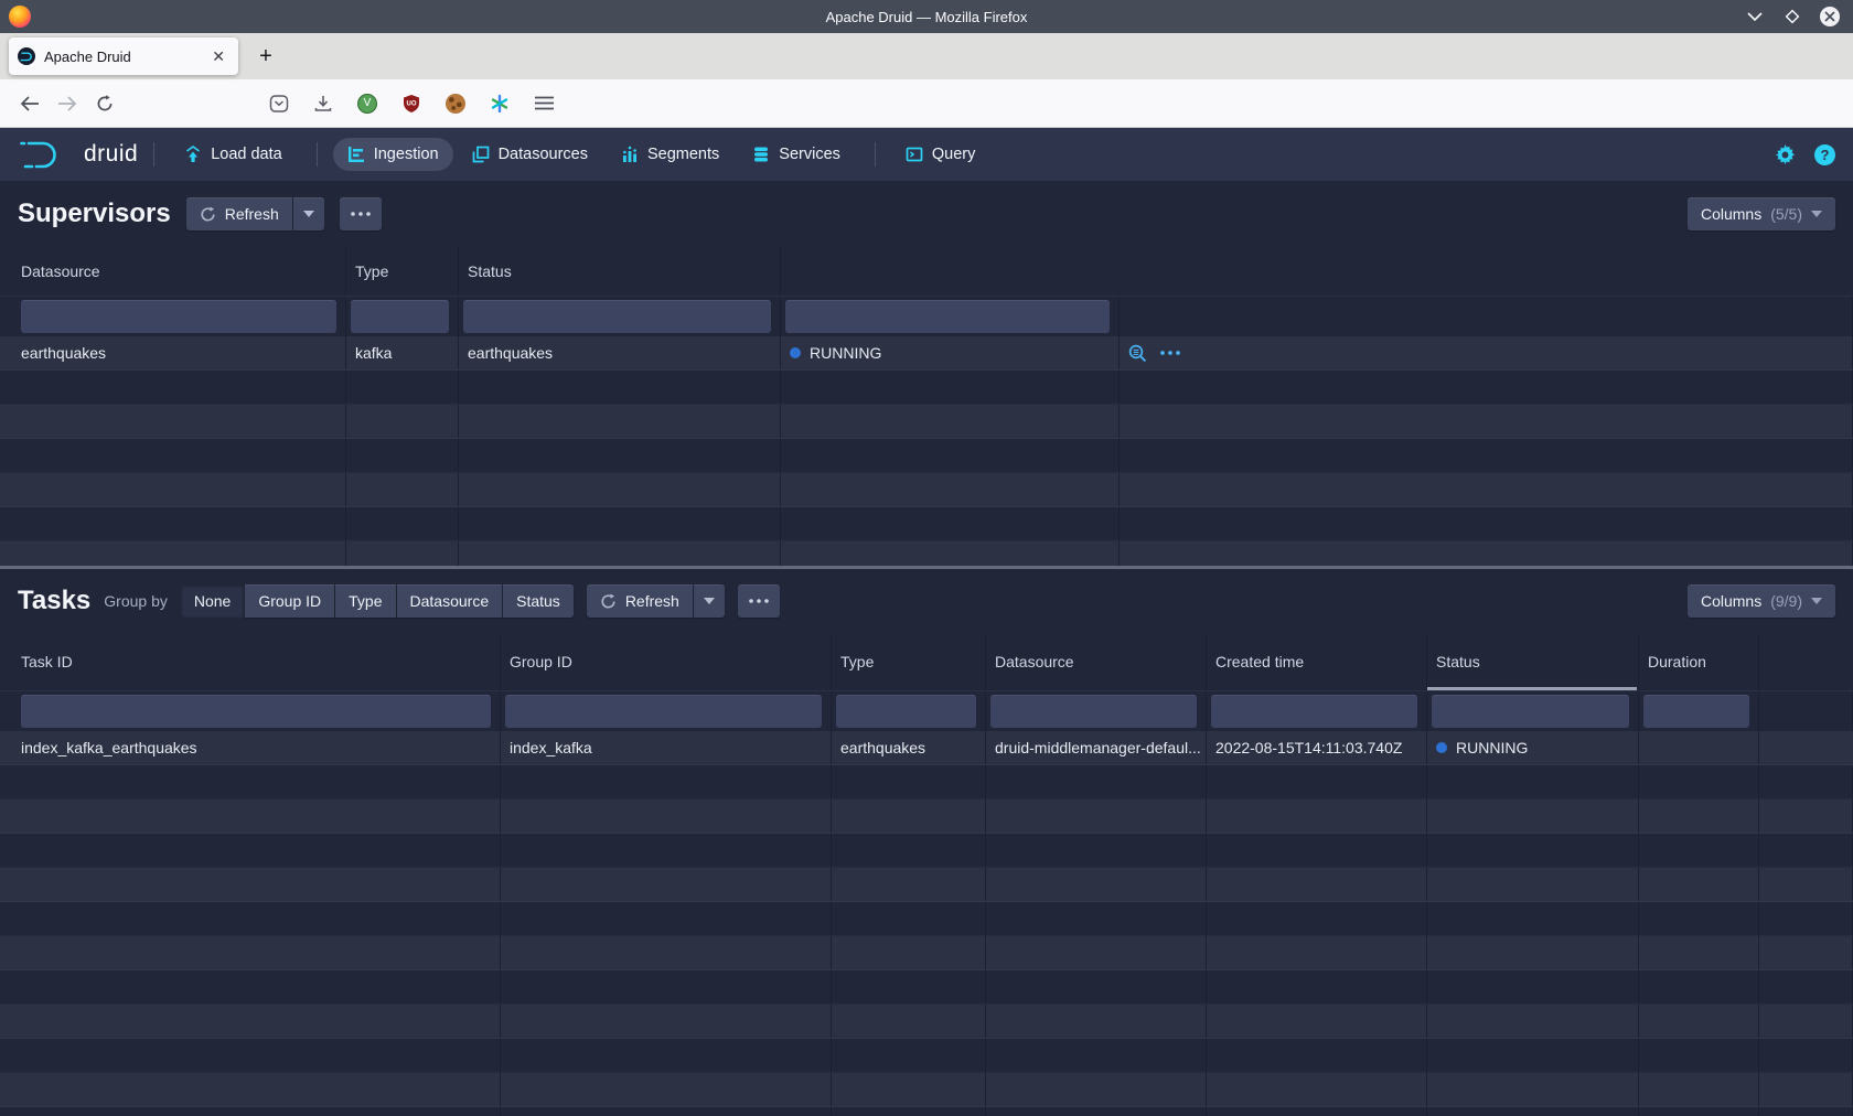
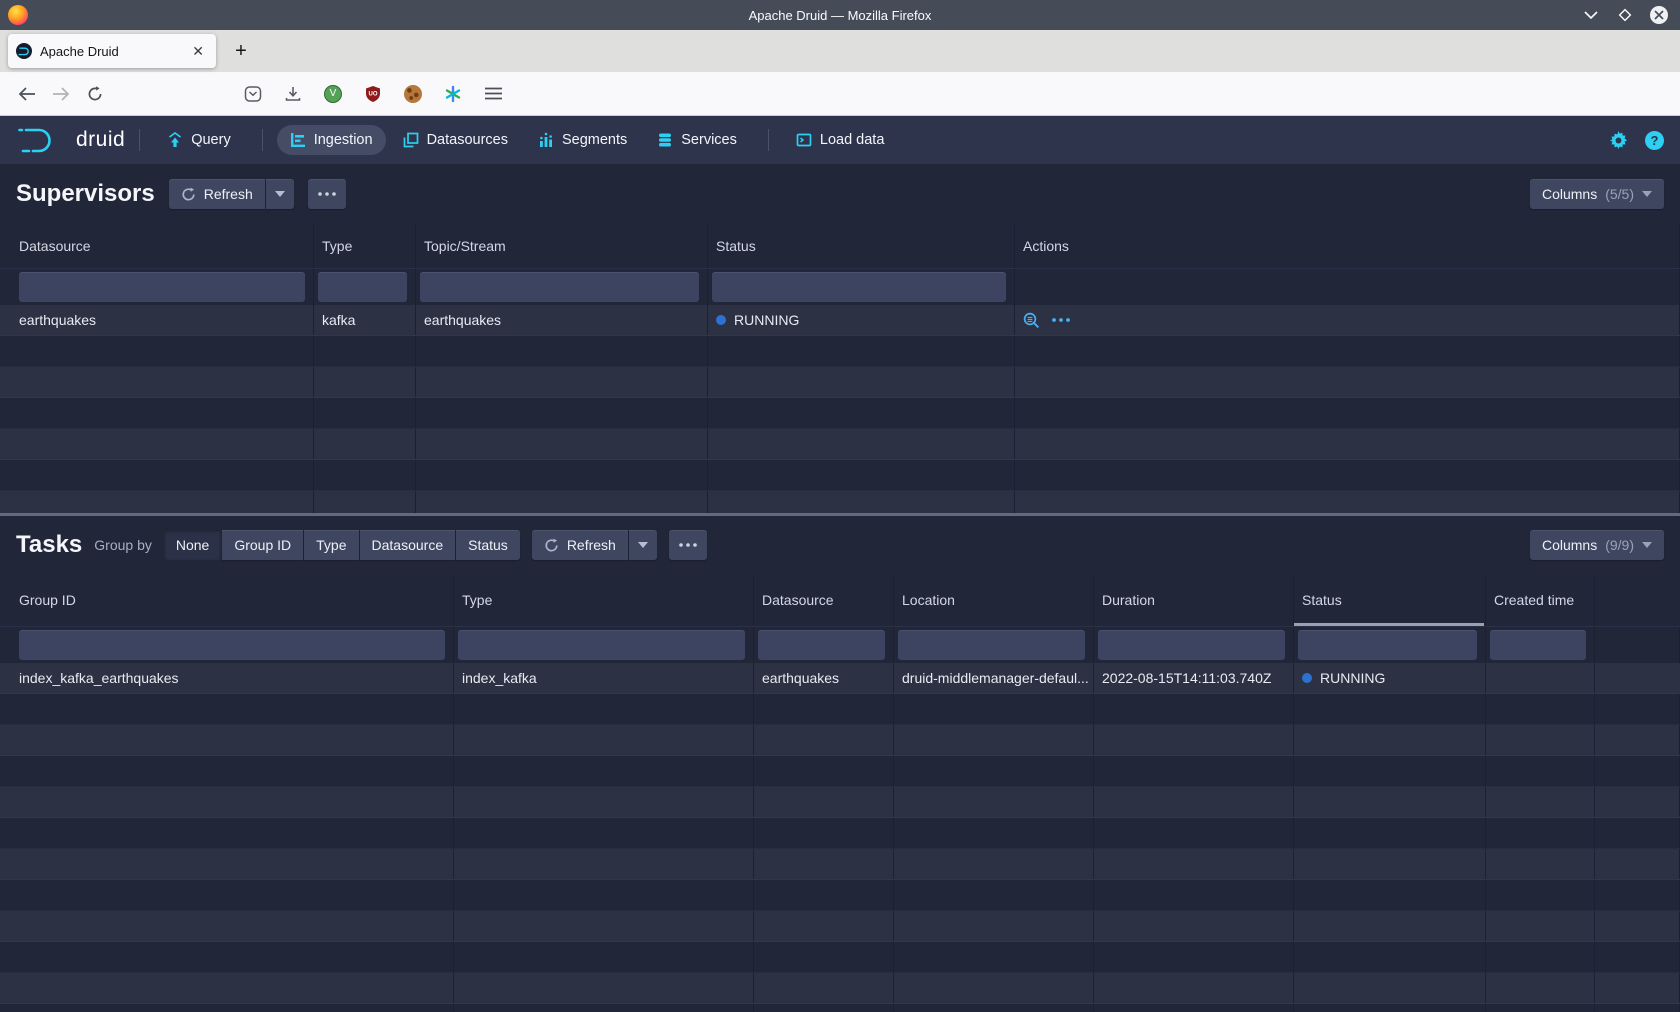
  Apache Druid — Mozilla Firefox
  Apache Druid
  ✕
  +
  V
  druid
- Load data
+ Query
  Ingestion
  Datasources
  Segments
  Services
- Query
+ Load data
  ?
  Supervisors
  Refresh
  Columns
  (5/5)
  Datasource
  Type
+ Topic/Stream
  Status
+ Actions
  earthquakes
  kafka
  earthquakes
  RUNNING
  Tasks
  Group by
  None
  Group ID
  Type
  Datasource
  Status
  Refresh
  Columns
  (9/9)
- Task ID
  Group ID
  Type
  Datasource
+ Location
- Created time
+ Duration
  Status
- Duration
+ Created time
  index_kafka_earthquakes
  index_kafka
  earthquakes
  druid-middlemanager-defaul...
  2022-08-15T14:11:03.740Z
  RUNNING
